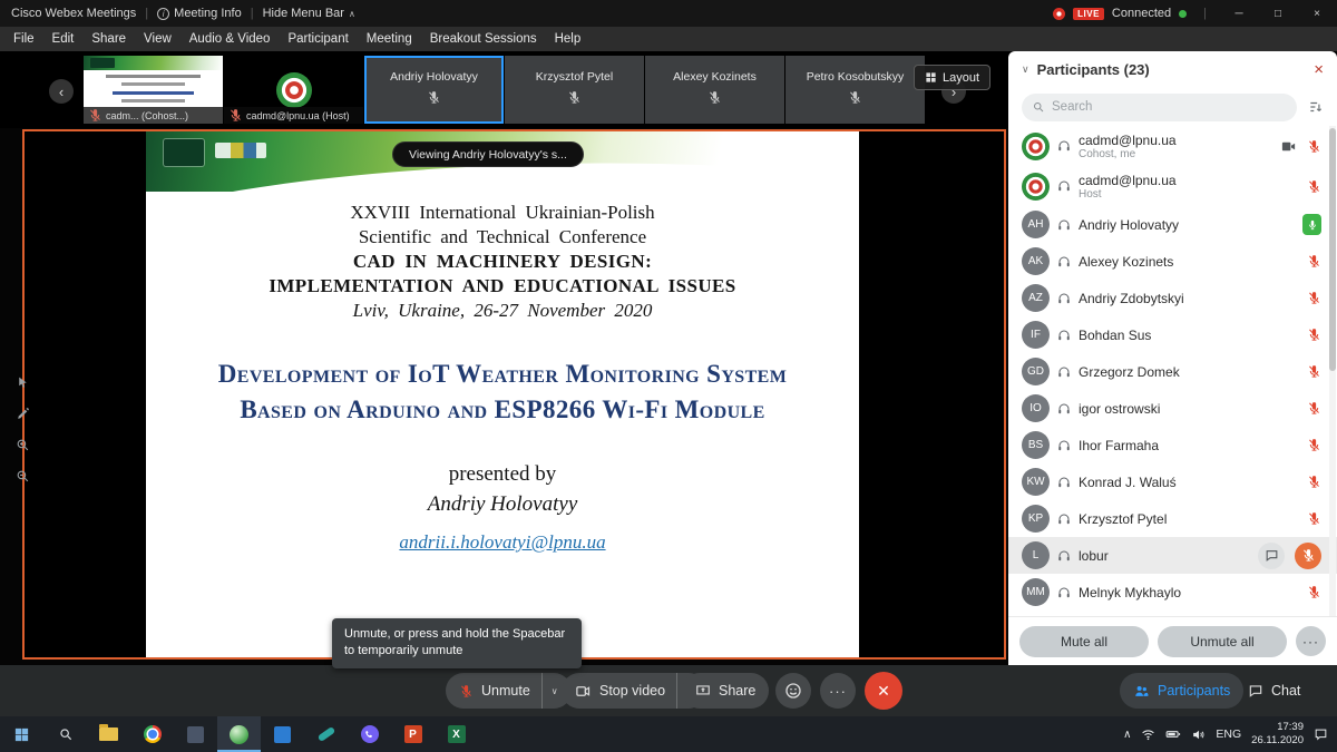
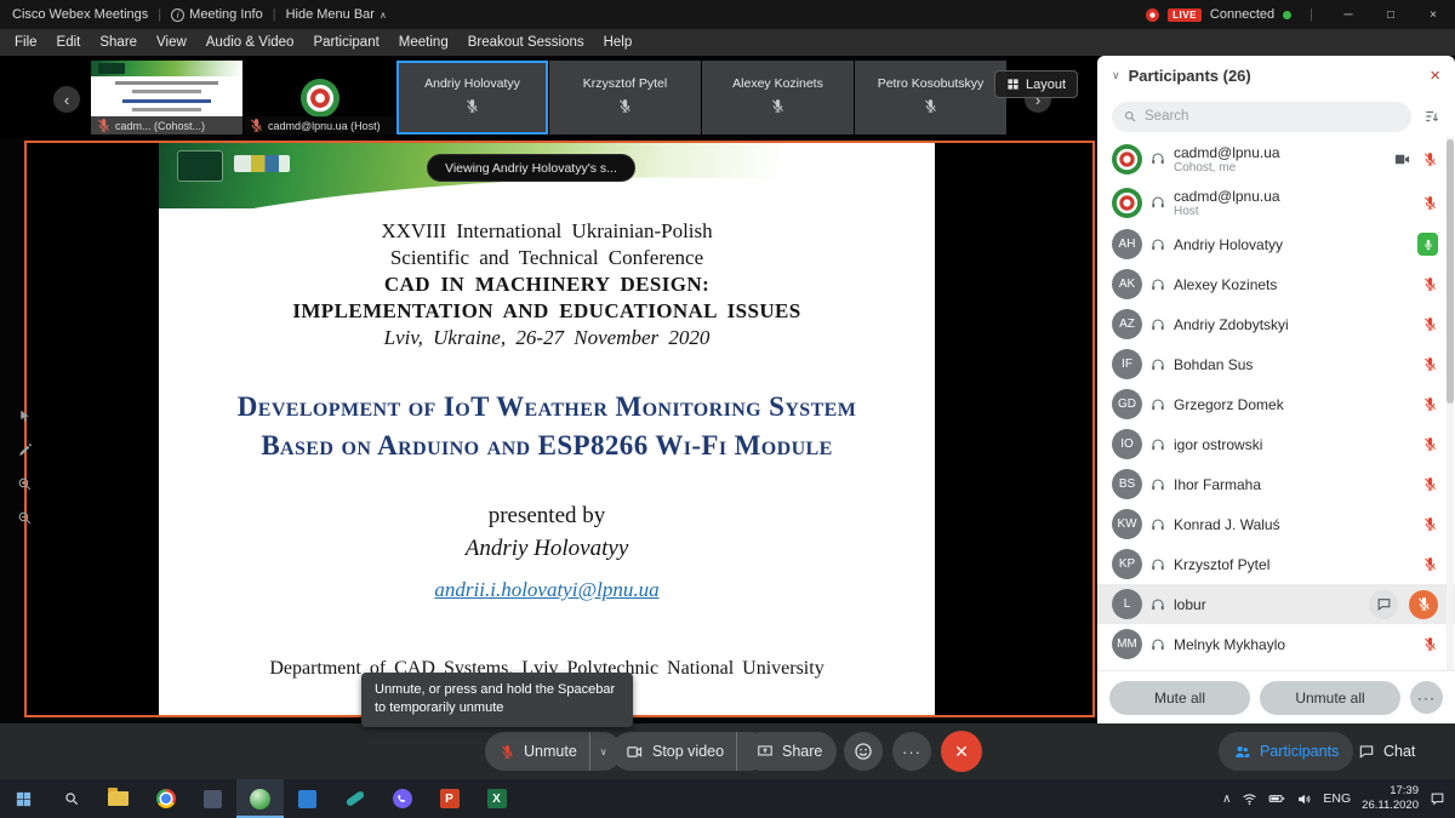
  Cisco Webex Meetings
  |
  i
  Meeting Info
  |
  Hide Menu Bar ∧
  LIVE
  Connected
  |
  ─
  □
  ×
  File
  Edit
  Share
  View
  Audio & Video
  Participant
  Meeting
  Breakout Sessions
  Help
  ‹
  cadm... (Cohost...)
  cadmd@lpnu.ua (Host)
  Andriy Holovatyy
  Krzysztof Pytel
  Alexey Kozinets
  Petro Kosobutskyy
  ›
  Layout
  XXVIII International Ukrainian-Polish
  Scientific and Technical Conference
  CAD IN MACHINERY DESIGN:
  IMPLEMENTATION AND EDUCATIONAL ISSUES
  Lviv, Ukraine, 26-27 November 2020
  Development of IoT Weather Monitoring System
  Based on Arduino and ESP8266 Wi-Fi Module
  presented by
  Andriy Holovatyy
  andrii.i.holovatyi@lpnu.ua
+ Department of CAD Systems, Lviv Polytechnic National University
  Viewing Andriy Holovatyy's s...
  Unmute, or press and hold the Spacebar to temporarily unmute
  ∨
- Participants (23)
+ Participants (26)
  ×
  Search
  cadmd@lpnu.ua
  Cohost, me
  cadmd@lpnu.ua
  Host
  AH
  Andriy Holovatyy
  AK
  Alexey Kozinets
  AZ
  Andriy Zdobytskyi
  IF
  Bohdan Sus
  GD
  Grzegorz Domek
  IO
  igor ostrowski
  BS
  Ihor Farmaha
  KW
  Konrad J. Waluś
  KP
  Krzysztof Pytel
  L
  lobur
  MM
  Melnyk Mykhaylo
  Mute all
  Unmute all
  ···
  Unmute
  ∨
  Stop video
  Share
  ···
  ✕
  Participants
  Chat
  ∧
  ENG
  17:39
  26.11.2020
